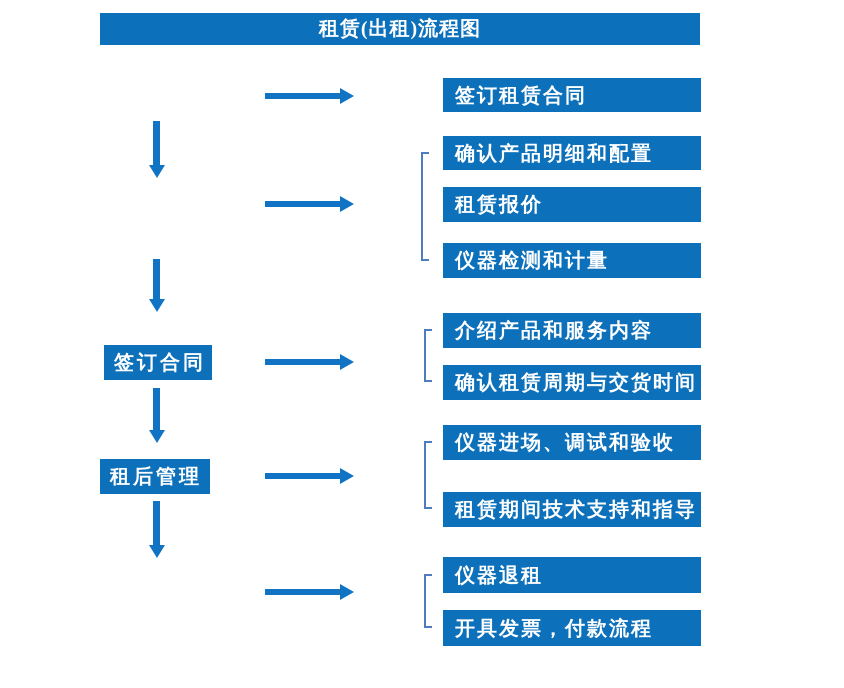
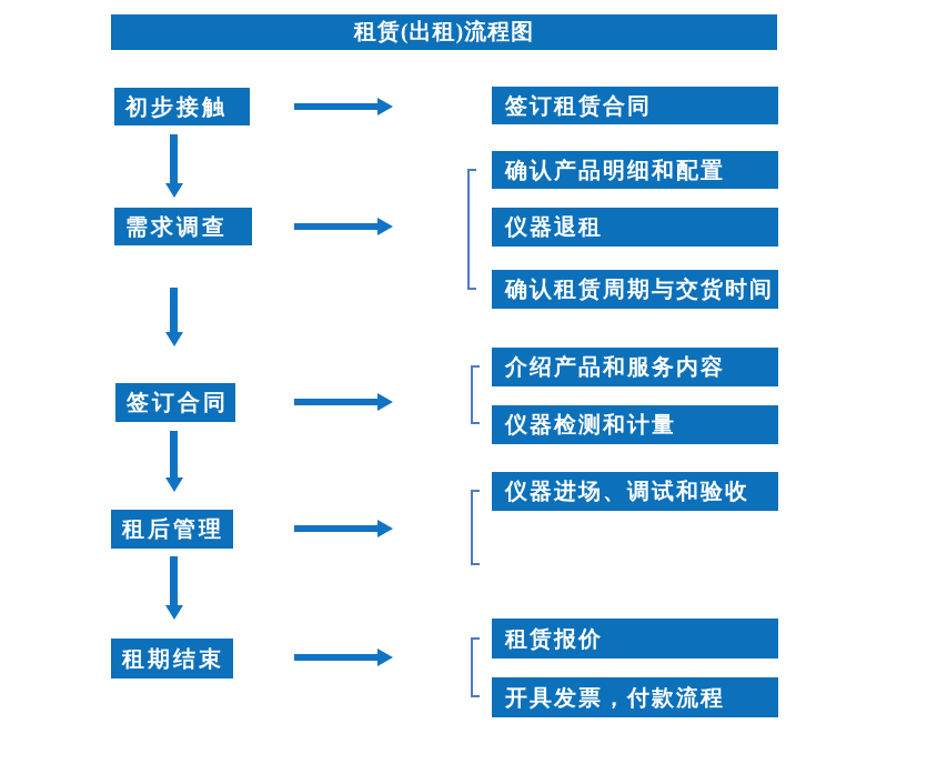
  租赁(出租)流程图
+ 初步接触
+ 需求调查
  签订合同
  租后管理
+ 租期结束
  签订租赁合同
  确认产品明细和配置
- 租赁报价
+ 仪器退租
- 仪器检测和计量
+ 确认租赁周期与交货时间
  介绍产品和服务内容
- 确认租赁周期与交货时间
+ 仪器检测和计量
  仪器进场、调试和验收
- 租赁期间技术支持和指导
- 仪器退租
+ 租赁报价
  开具发票，付款流程
